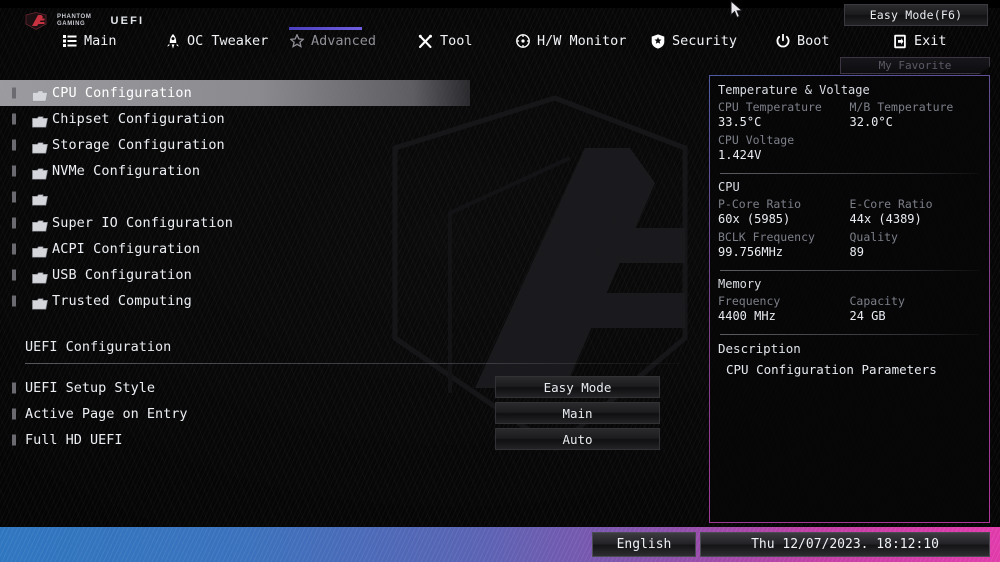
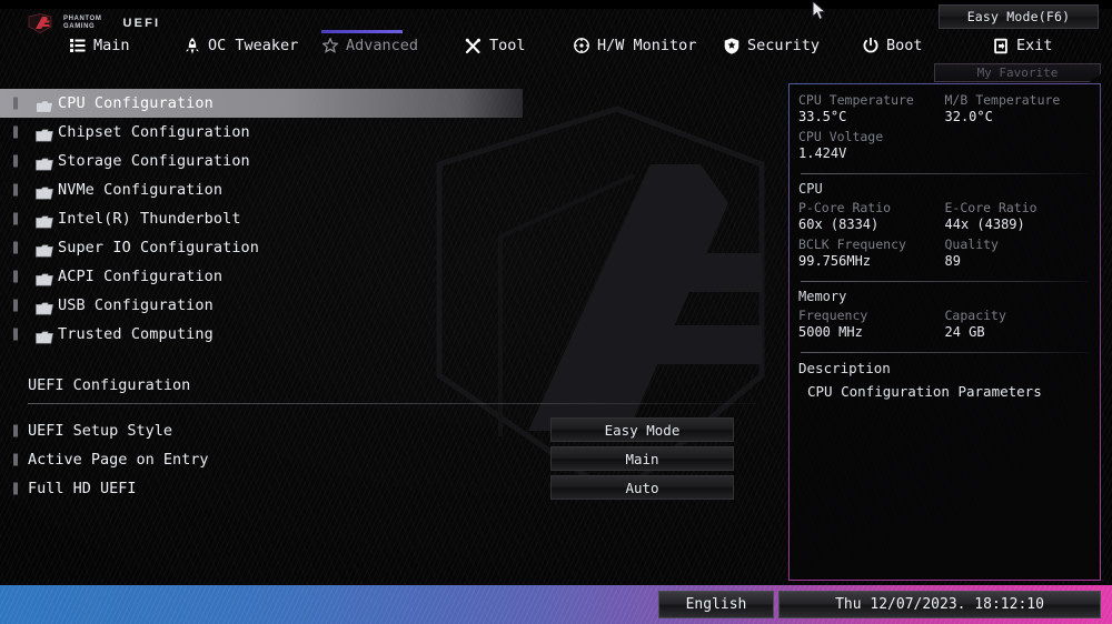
  UEFI
  Easy Mode(F6)
  Main
  OC Tweaker
  Advanced
  Tool
  H/W Monitor
  Security
  Boot
  Exit
  My Favorite
  CPU Configuration
  Chipset Configuration
  Storage Configuration
  NVMe Configuration
+ Intel(R) Thunderbolt
  Super IO Configuration
  ACPI Configuration
  USB Configuration
  Trusted Computing
  UEFI Configuration
  UEFI Setup Style
  Easy Mode
  Active Page on Entry
  Main
  Full HD UEFI
  Auto
- Temperature & Voltage
  CPU Temperature
  33.5°C
  M/B Temperature
  32.0°C
  CPU Voltage
  1.424V
  CPU
  P-Core Ratio
- 60x (5985)
+ 60x (8334)
  E-Core Ratio
  44x (4389)
  BCLK Frequency
  99.756MHz
  Quality
  89
  Memory
  Frequency
- 4400 MHz
+ 5000 MHz
  Capacity
  24 GB
  Description
  CPU Configuration Parameters
  English
  Thu 12/07/2023. 18:12:10
